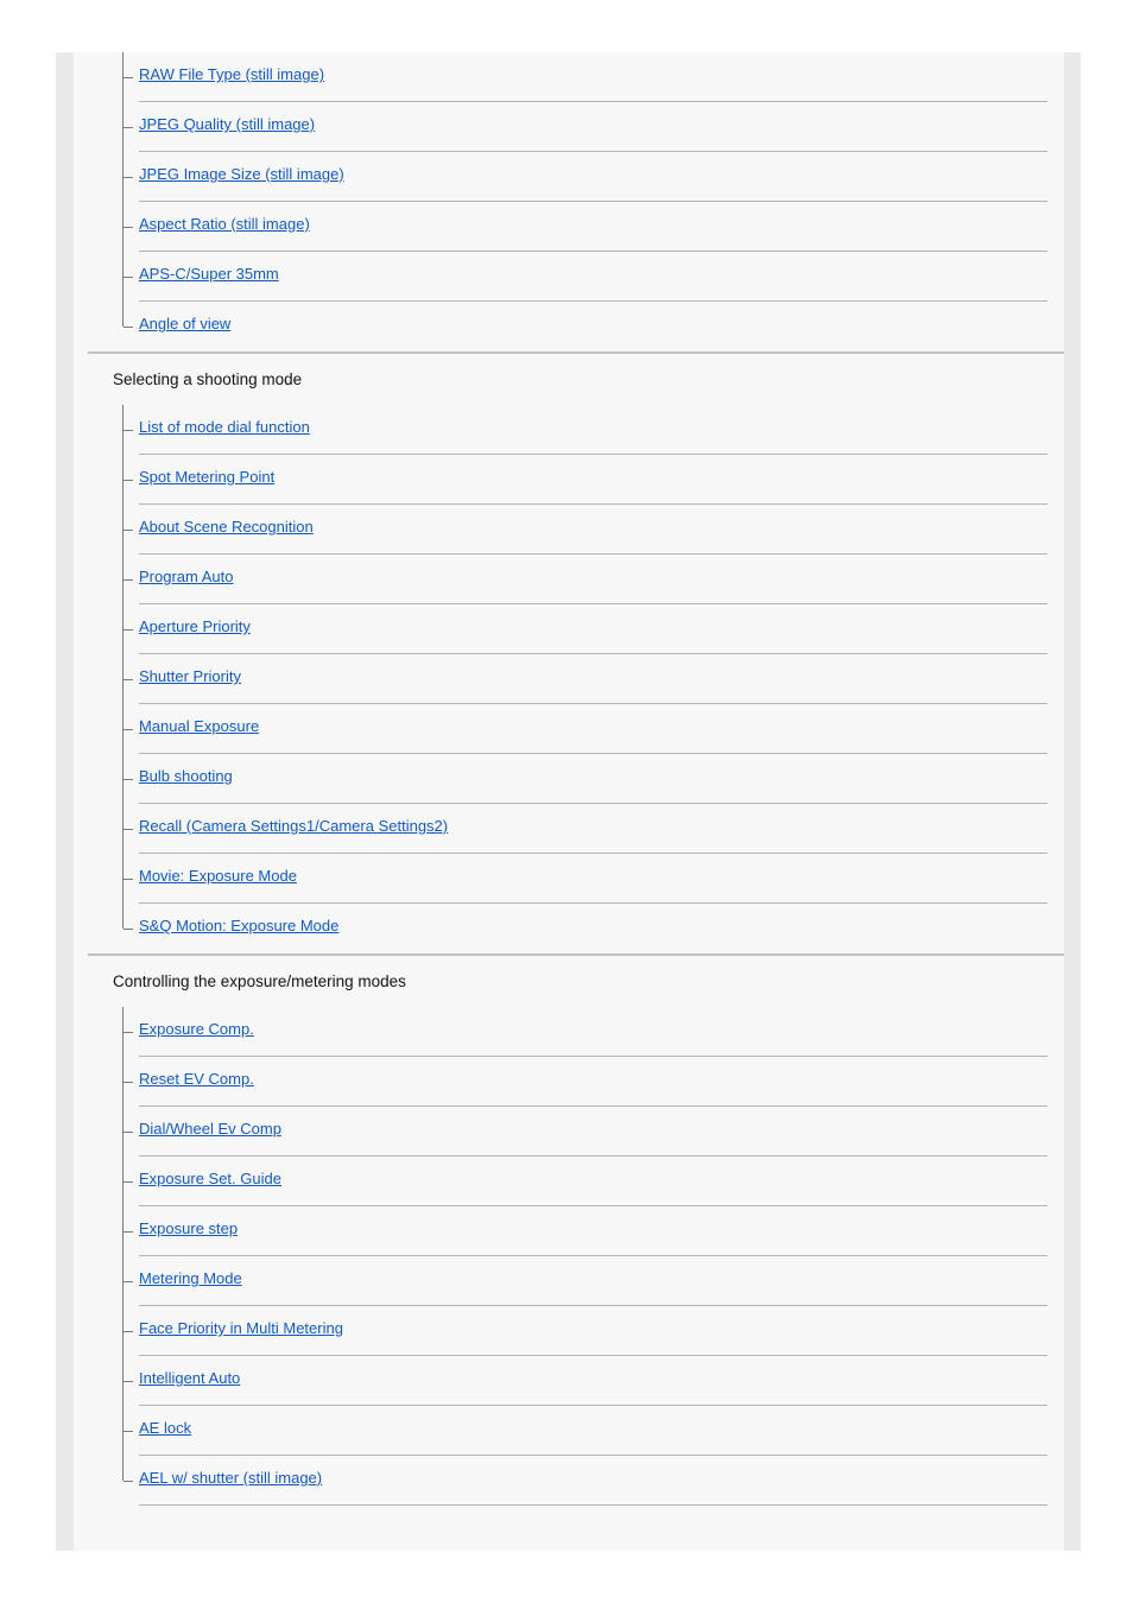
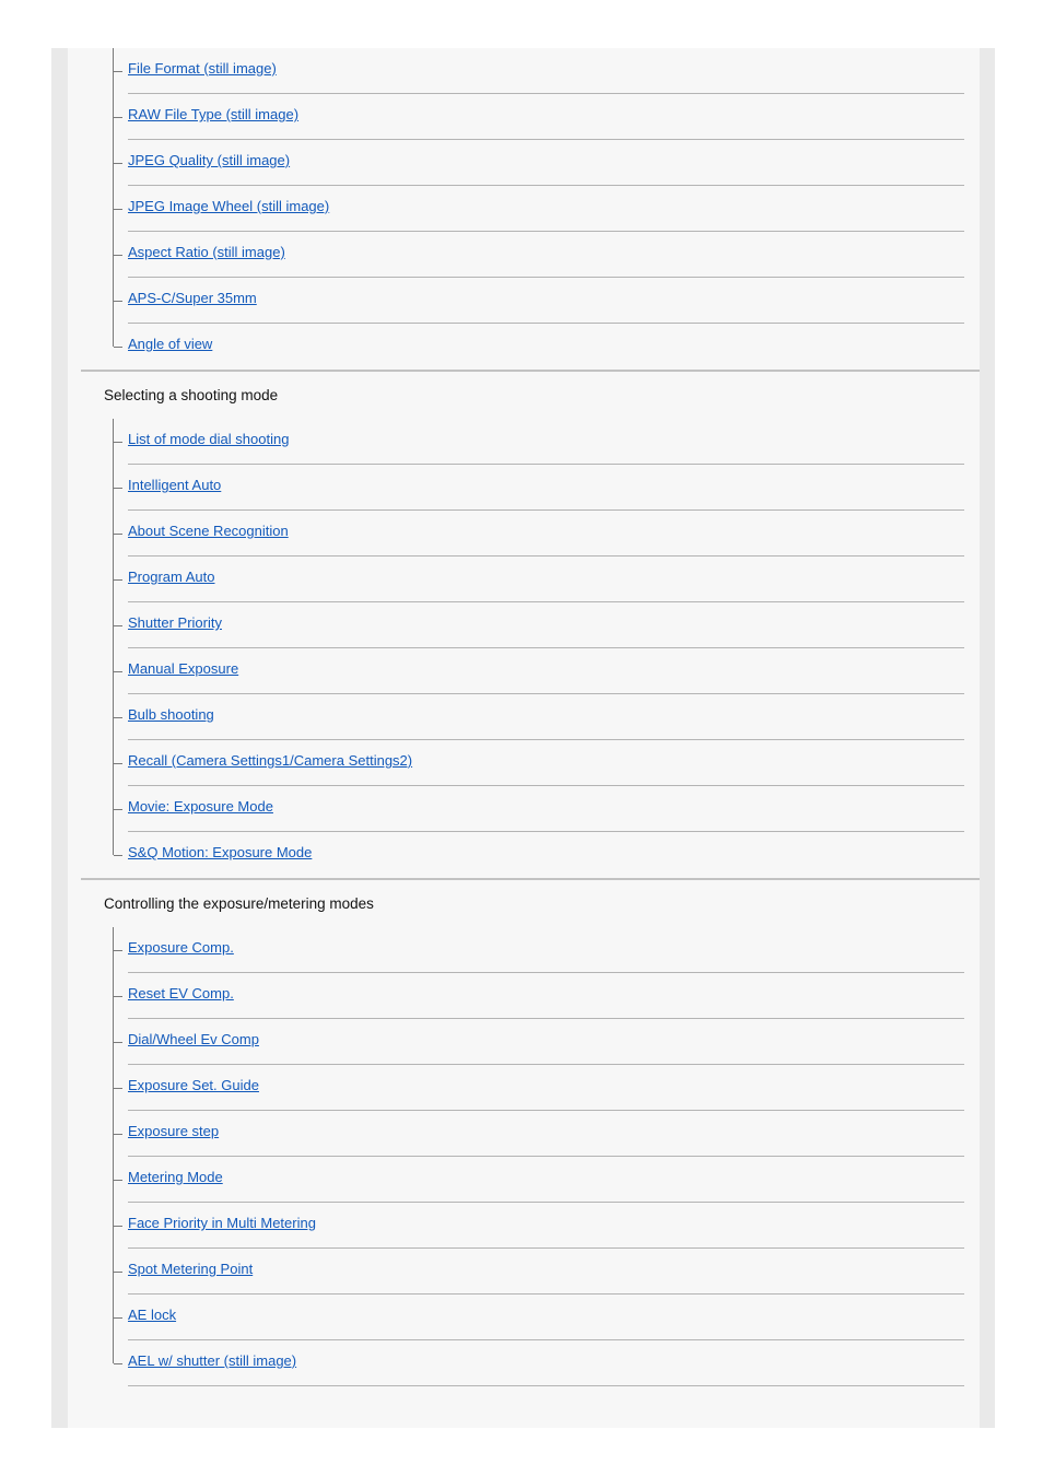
+ File Format (still image)
  RAW File Type (still image)
  JPEG Quality (still image)
- JPEG Image Size (still image)
+ JPEG Image Wheel (still image)
  Aspect Ratio (still image)
  APS-C/Super 35mm
  Angle of view
  Selecting a shooting mode
- List of mode dial function
+ List of mode dial shooting
- Spot Metering Point
+ Intelligent Auto
  About Scene Recognition
  Program Auto
- Aperture Priority
  Shutter Priority
  Manual Exposure
  Bulb shooting
  Recall (Camera Settings1/Camera Settings2)
  Movie: Exposure Mode
  S&Q Motion: Exposure Mode
  Controlling the exposure/metering modes
  Exposure Comp.
  Reset EV Comp.
  Dial/Wheel Ev Comp
  Exposure Set. Guide
  Exposure step
  Metering Mode
  Face Priority in Multi Metering
- Intelligent Auto
+ Spot Metering Point
  AE lock
  AEL w/ shutter (still image)
